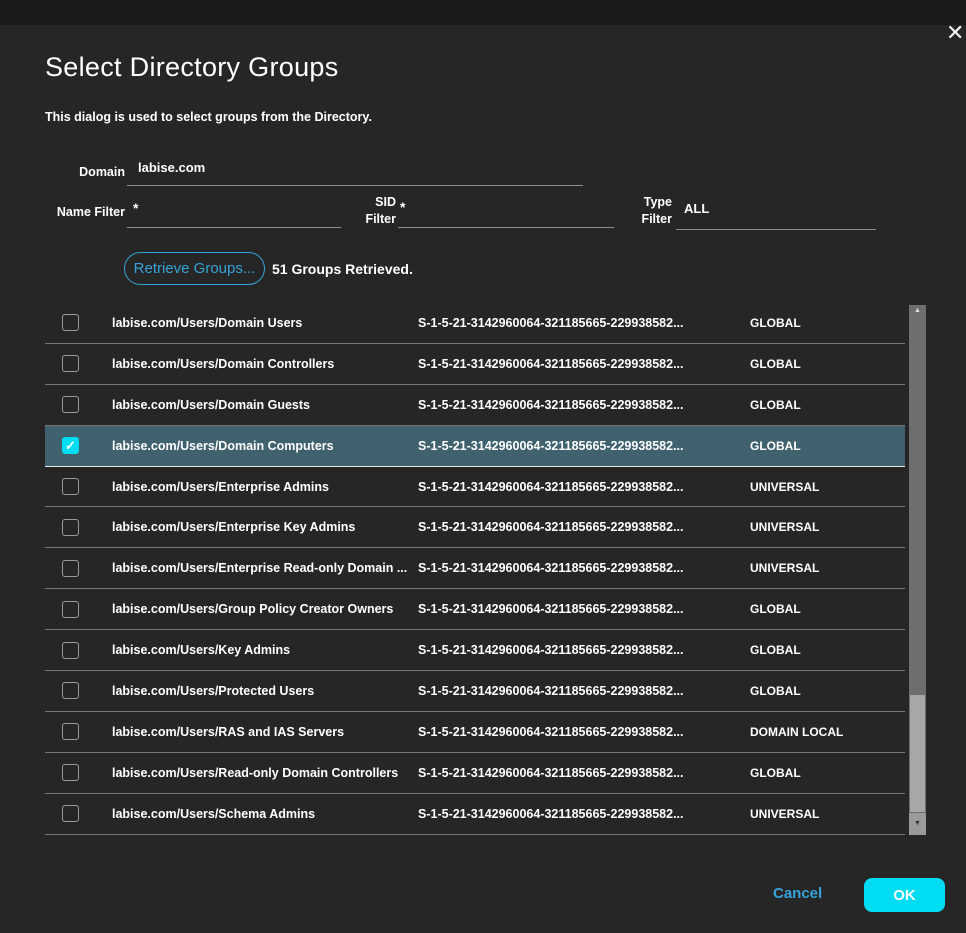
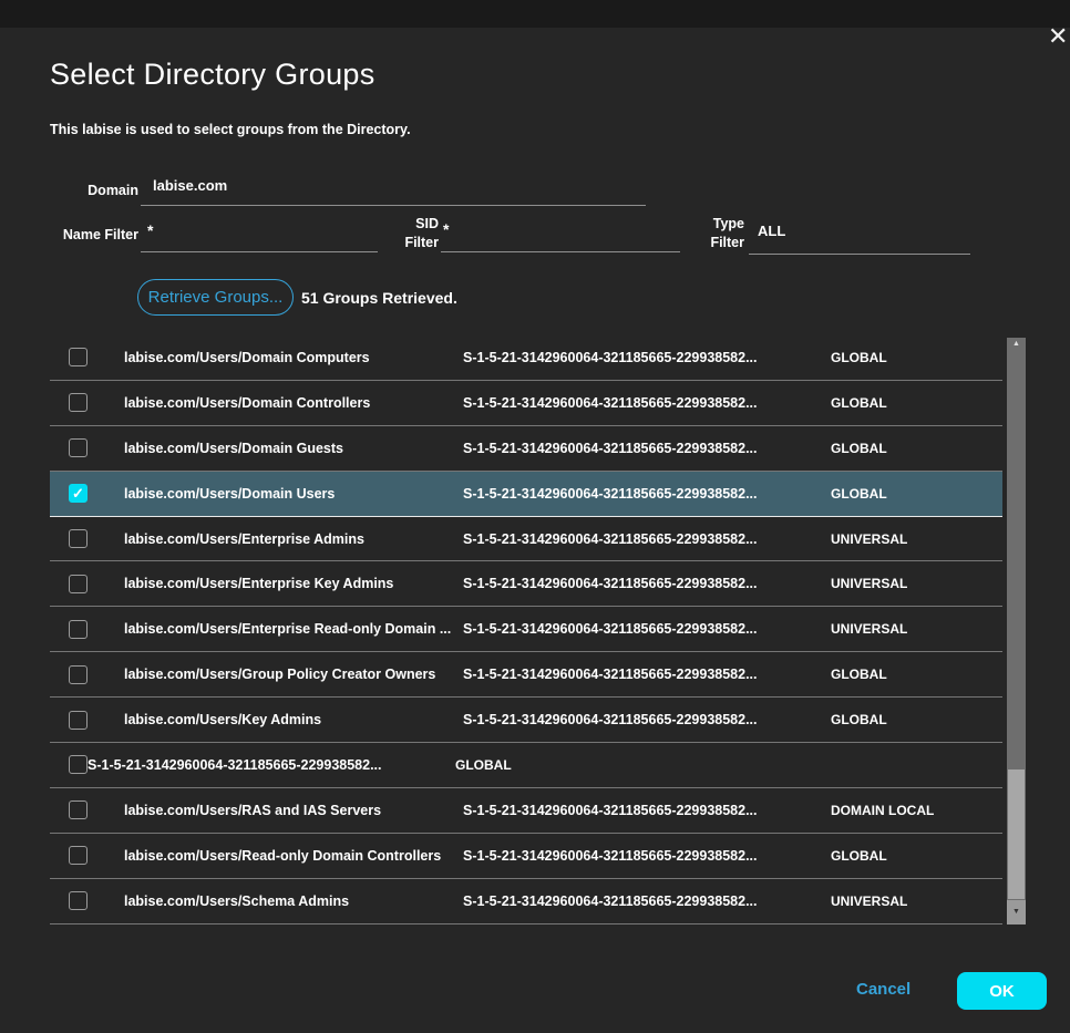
  ✕
  Select Directory Groups
- This dialog is used to select groups from the Directory.
+ This labise is used to select groups from the Directory.
  Domain
  labise.com
  Name Filter
  *
  SID
  Filter
  *
  Type
  Filter
  ALL
  Retrieve Groups...
  51 Groups Retrieved.
- labise.com/Users/Domain Users
+ labise.com/Users/Domain Computers
  S-1-5-21-3142960064-321185665-229938582...
  GLOBAL
  labise.com/Users/Domain Controllers
  S-1-5-21-3142960064-321185665-229938582...
  GLOBAL
  labise.com/Users/Domain Guests
  S-1-5-21-3142960064-321185665-229938582...
  GLOBAL
  ✓
- labise.com/Users/Domain Computers
+ labise.com/Users/Domain Users
  S-1-5-21-3142960064-321185665-229938582...
  GLOBAL
  labise.com/Users/Enterprise Admins
  S-1-5-21-3142960064-321185665-229938582...
  UNIVERSAL
  labise.com/Users/Enterprise Key Admins
  S-1-5-21-3142960064-321185665-229938582...
  UNIVERSAL
  labise.com/Users/Enterprise Read-only Domain ...
  S-1-5-21-3142960064-321185665-229938582...
  UNIVERSAL
  labise.com/Users/Group Policy Creator Owners
  S-1-5-21-3142960064-321185665-229938582...
  GLOBAL
  labise.com/Users/Key Admins
  S-1-5-21-3142960064-321185665-229938582...
  GLOBAL
- labise.com/Users/Protected Users
  S-1-5-21-3142960064-321185665-229938582...
  GLOBAL
  labise.com/Users/RAS and IAS Servers
  S-1-5-21-3142960064-321185665-229938582...
  DOMAIN LOCAL
  labise.com/Users/Read-only Domain Controllers
  S-1-5-21-3142960064-321185665-229938582...
  GLOBAL
  labise.com/Users/Schema Admins
  S-1-5-21-3142960064-321185665-229938582...
  UNIVERSAL
  Cancel
  OK
